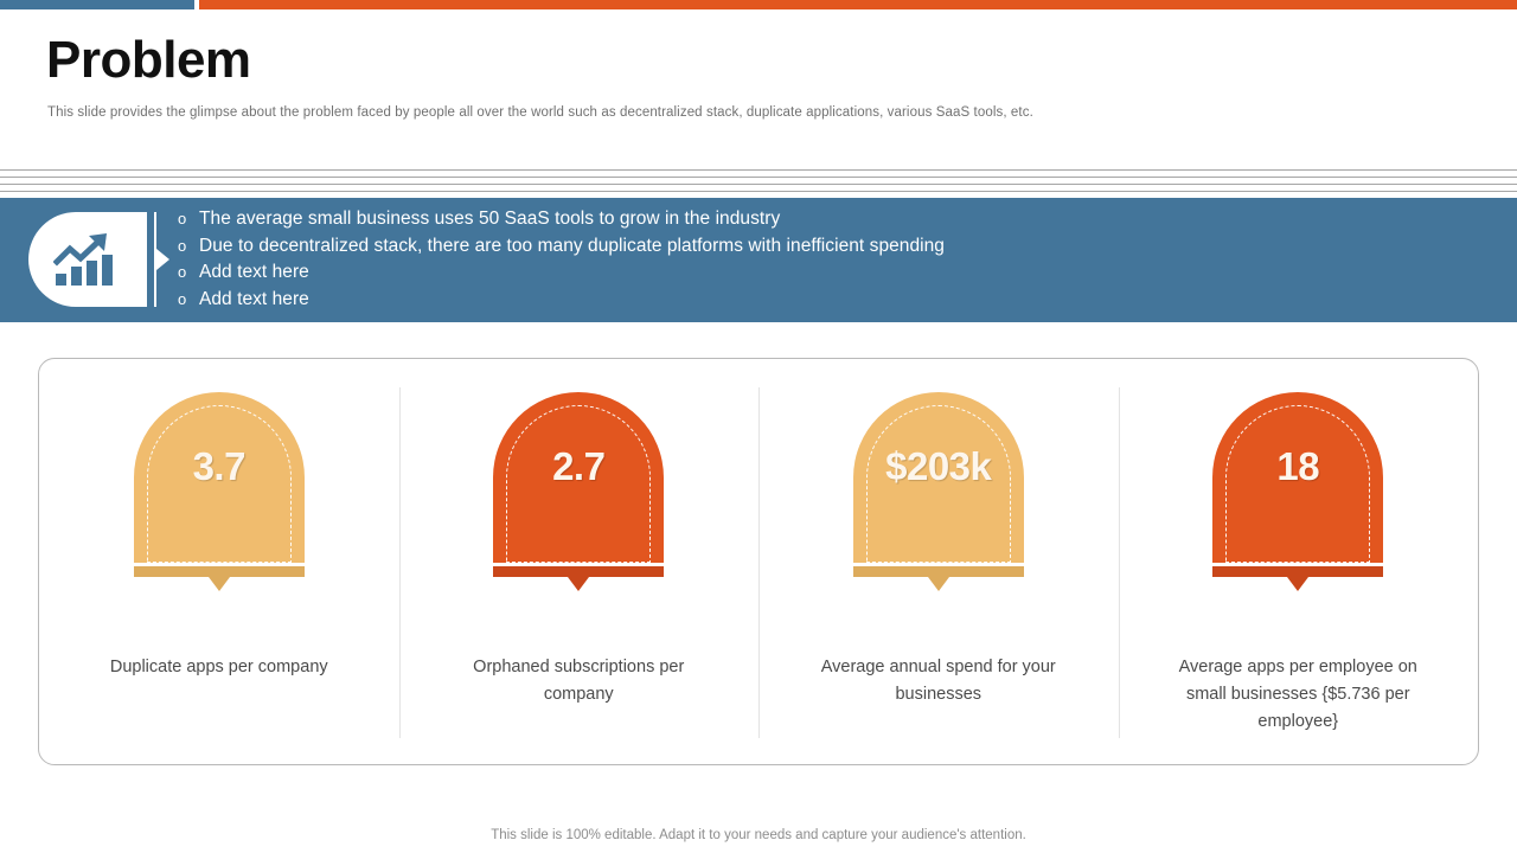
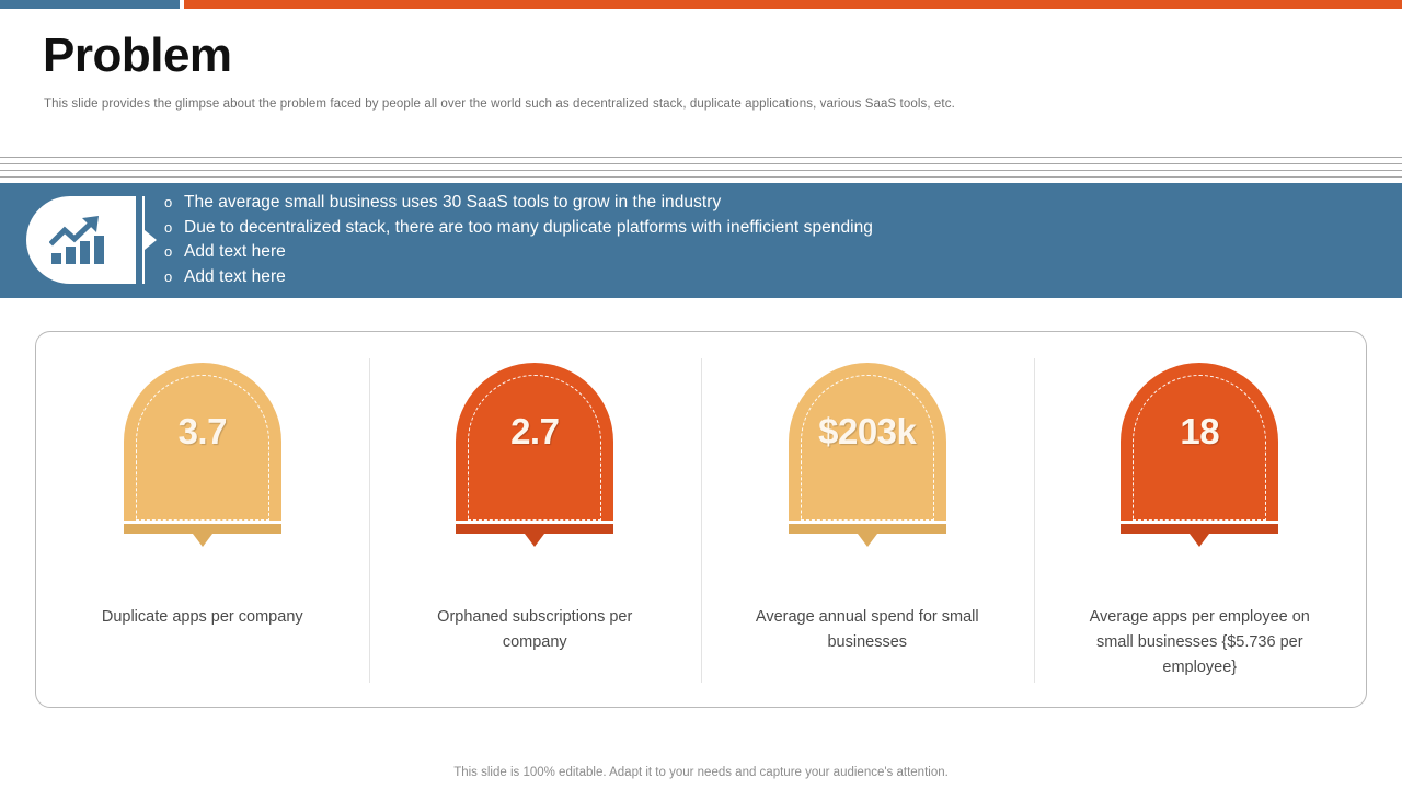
  Problem
  This slide provides the glimpse about the problem faced by people all over the world such as decentralized stack, duplicate applications, various SaaS tools, etc.
  o
- The average small business uses 50 SaaS tools to grow in the industry
+ The average small business uses 30 SaaS tools to grow in the industry
  o
  Due to decentralized stack, there are too many duplicate platforms with inefficient spending
  o
  Add text here
  o
  Add text here
  3.7
  Duplicate apps per company
  2.7
  Orphaned subscriptions per company
  $203k
- Average annual spend for your businesses
+ Average annual spend for small businesses
  18
  Average apps per employee on small businesses {$5.736 per employee}
  This slide is 100% editable. Adapt it to your needs and capture your audience's attention.
